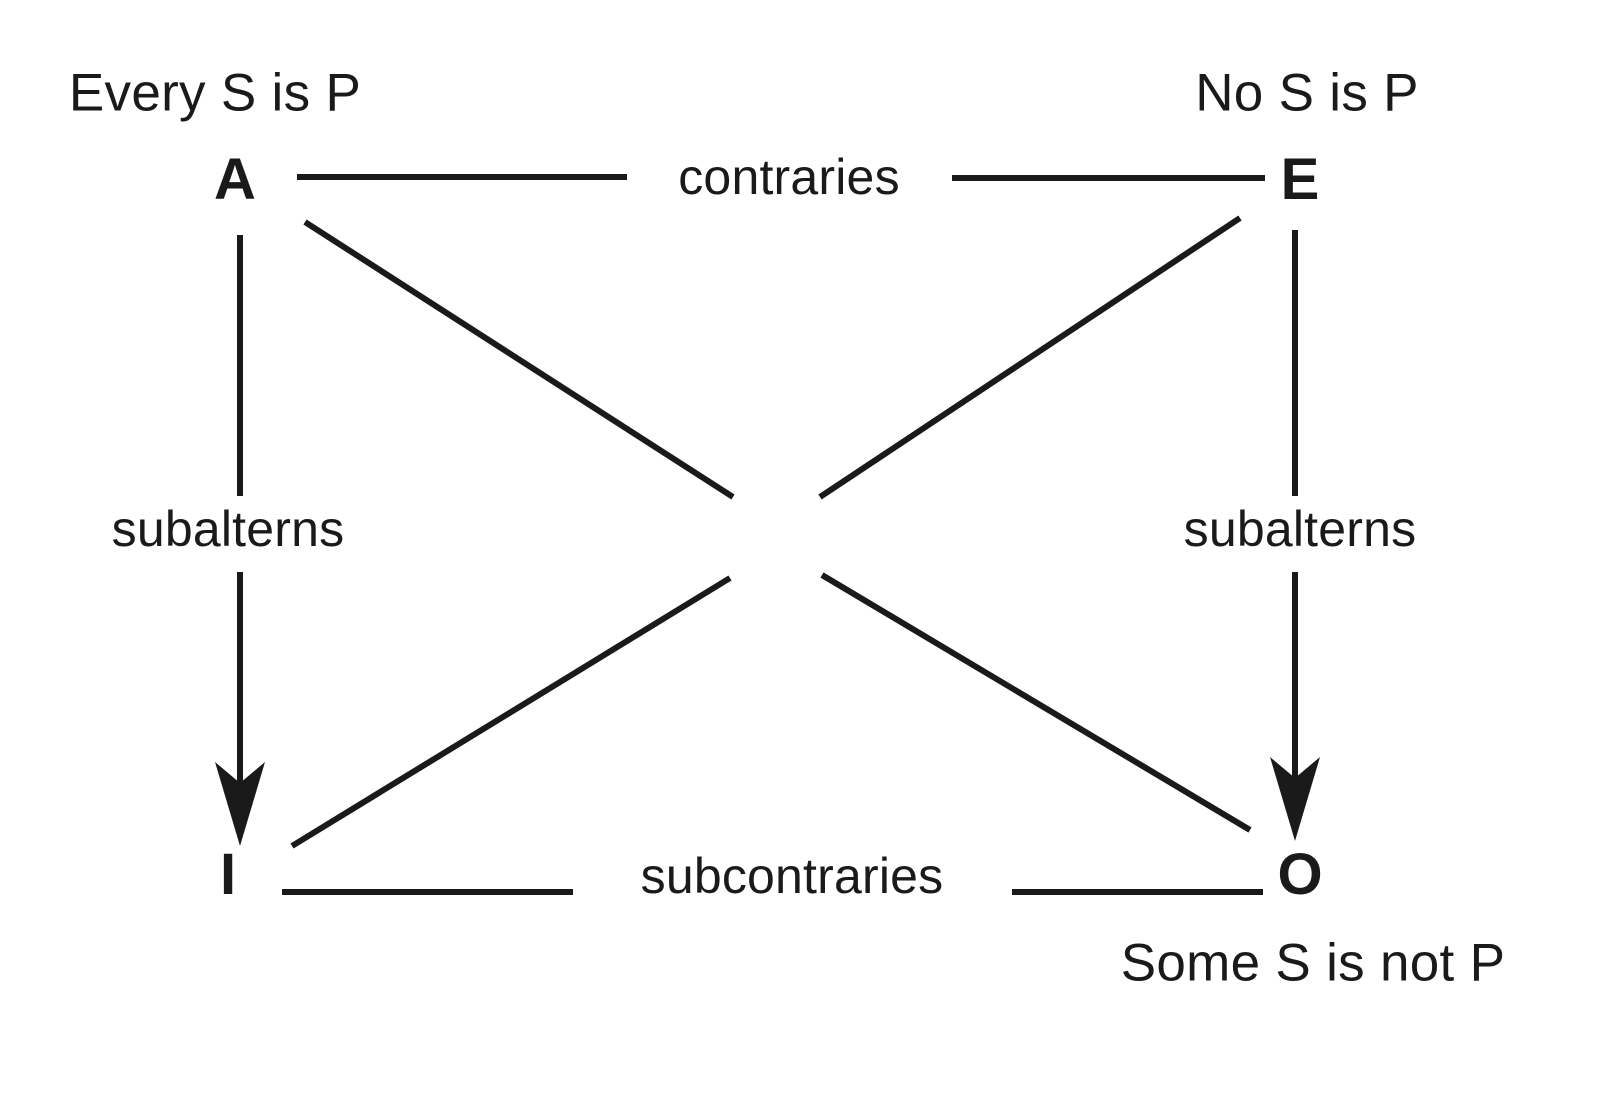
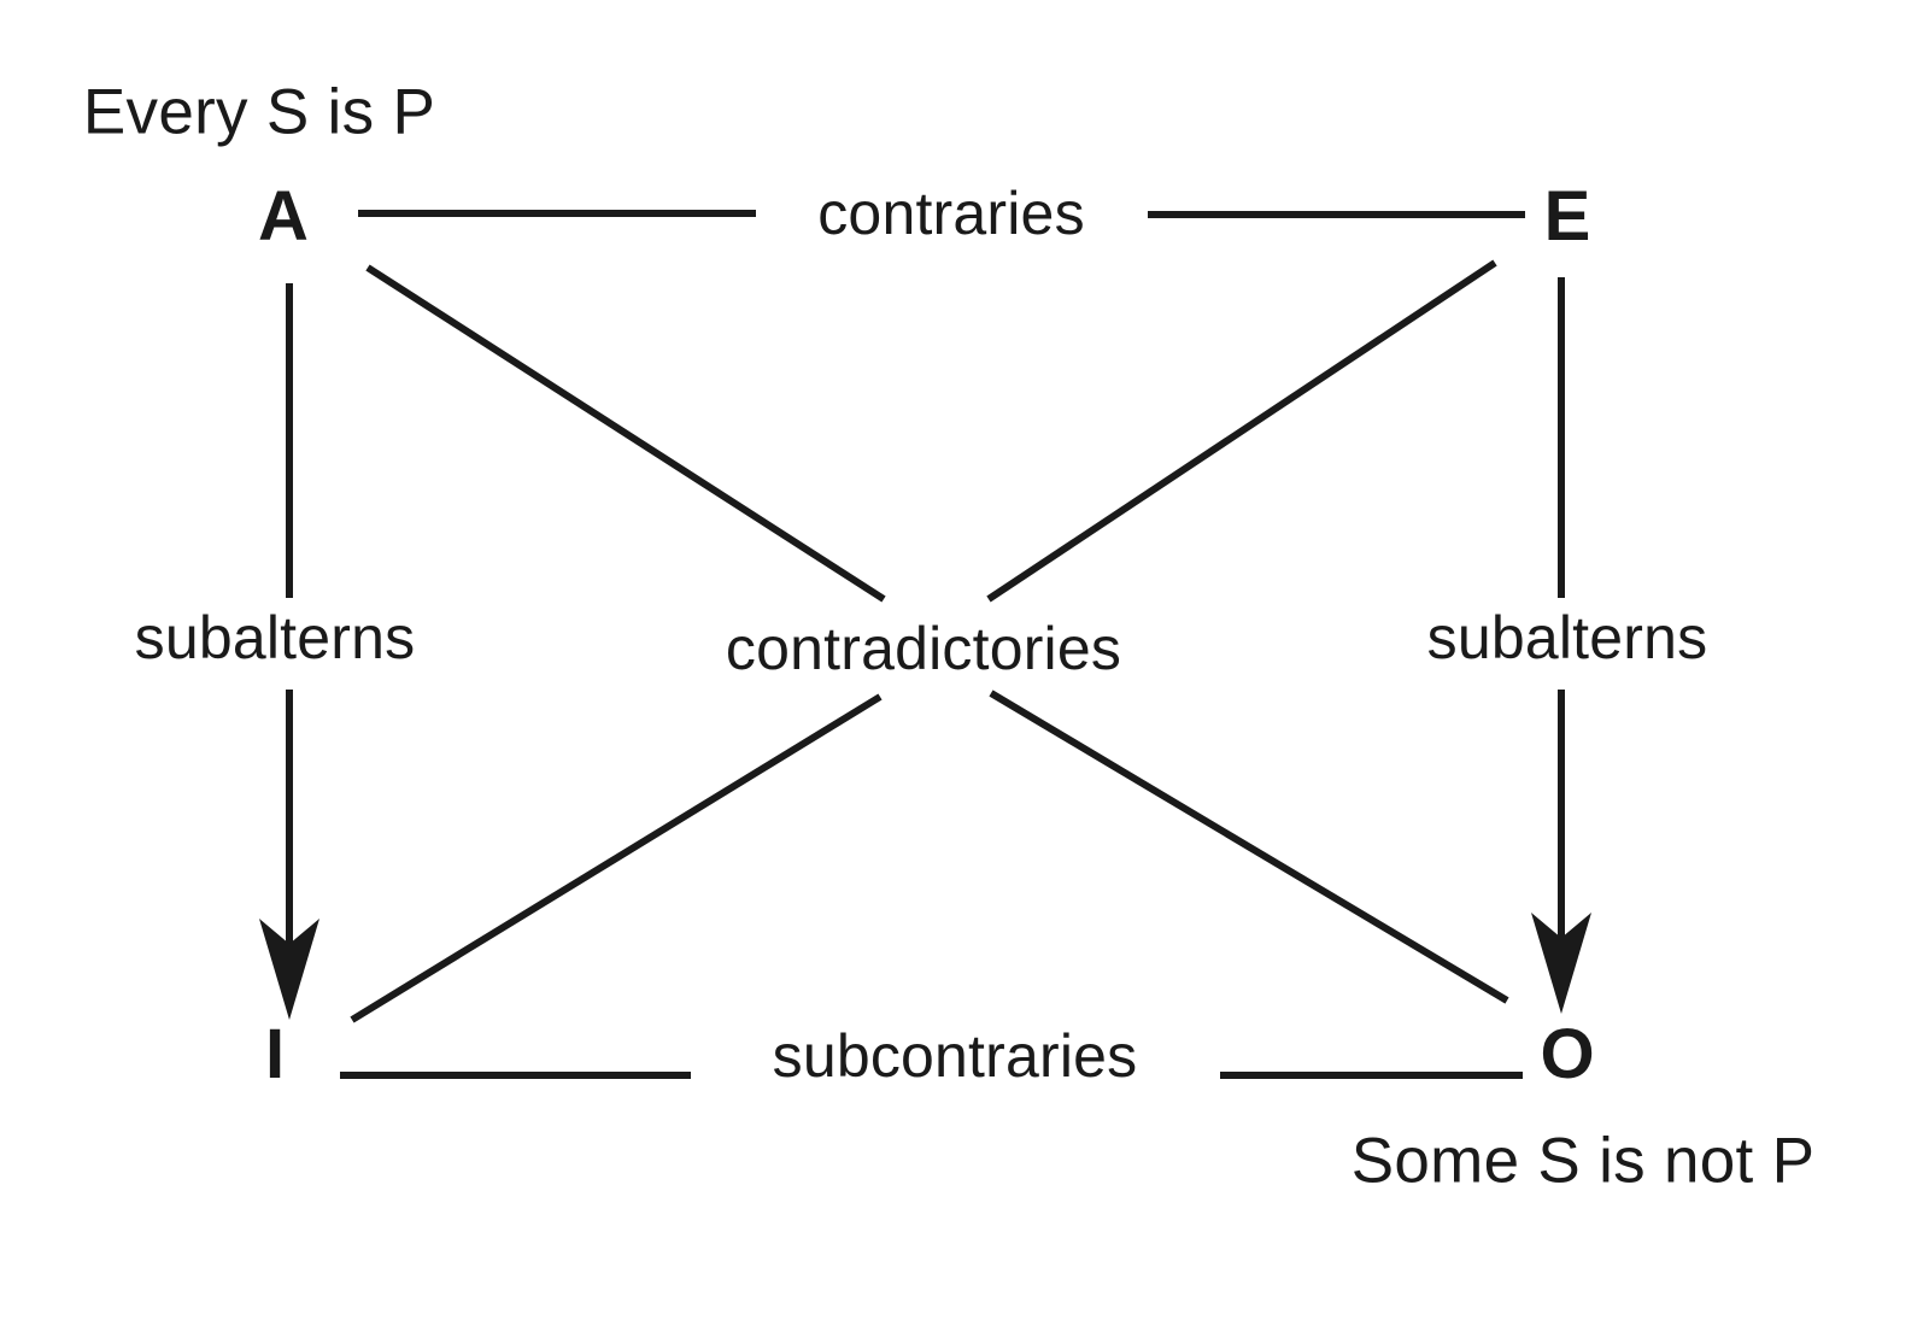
  Every S is P
- No S is P
  Some S is not P
  A
  E
  I
  O
  contraries
  subcontraries
+ contradictories
  subalterns
  subalterns
